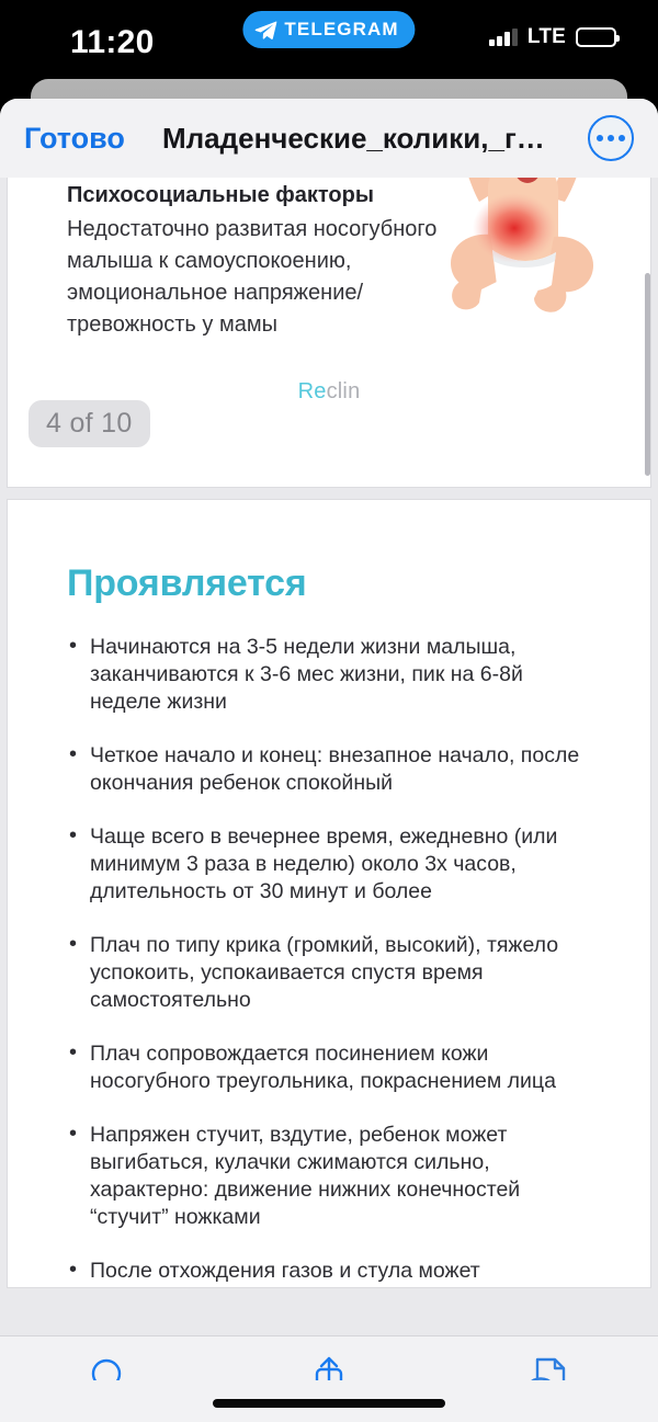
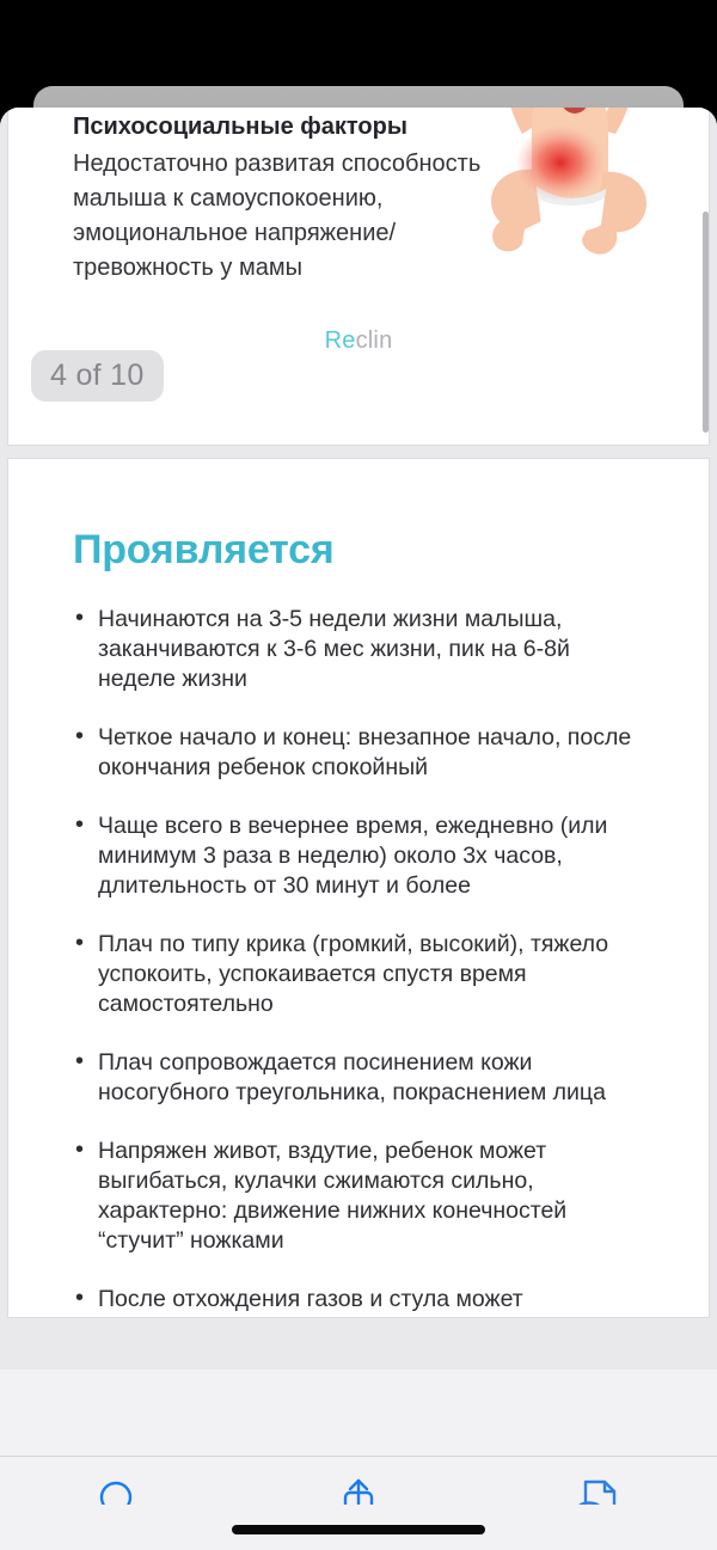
- 11:20
- TELEGRAM
- LTE
- Готово
- Младенческие_колики,_г…
  Психосоциальные факторы
- Недостаточно развитая носогубного малыша к самоуспокоению, эмоциональное напряжение/тревожность у мамы
+ Недостаточно развитая способность малыша к самоуспокоению, эмоциональное напряжение/тревожность у мамы
  Reclin
  Проявляется
  Начинаются на 3-5 недели жизни малыша, заканчиваются к 3-6 мес жизни, пик на 6-8й неделе жизни
  Четкое начало и конец: внезапное начало, после окончания ребенок спокойный
  Чаще всего в вечернее время, ежедневно (или минимум 3 раза в неделю) около 3х часов, длительность от 30 минут и более
  Плач по типу крика (громкий, высокий), тяжело успокоить, успокаивается спустя время самостоятельно
  Плач сопровождается посинением кожи носогубного треугольника, покраснением лица
- Напряжен стучит, вздутие, ребенок может выгибаться, кулачки сжимаются сильно, характерно: движение нижних конечностей “стучит” ножками
+ Напряжен живот, вздутие, ребенок может выгибаться, кулачки сжимаются сильно, характерно: движение нижних конечностей “стучит” ножками
  После отхождения газов и стула может
  4 of 10
